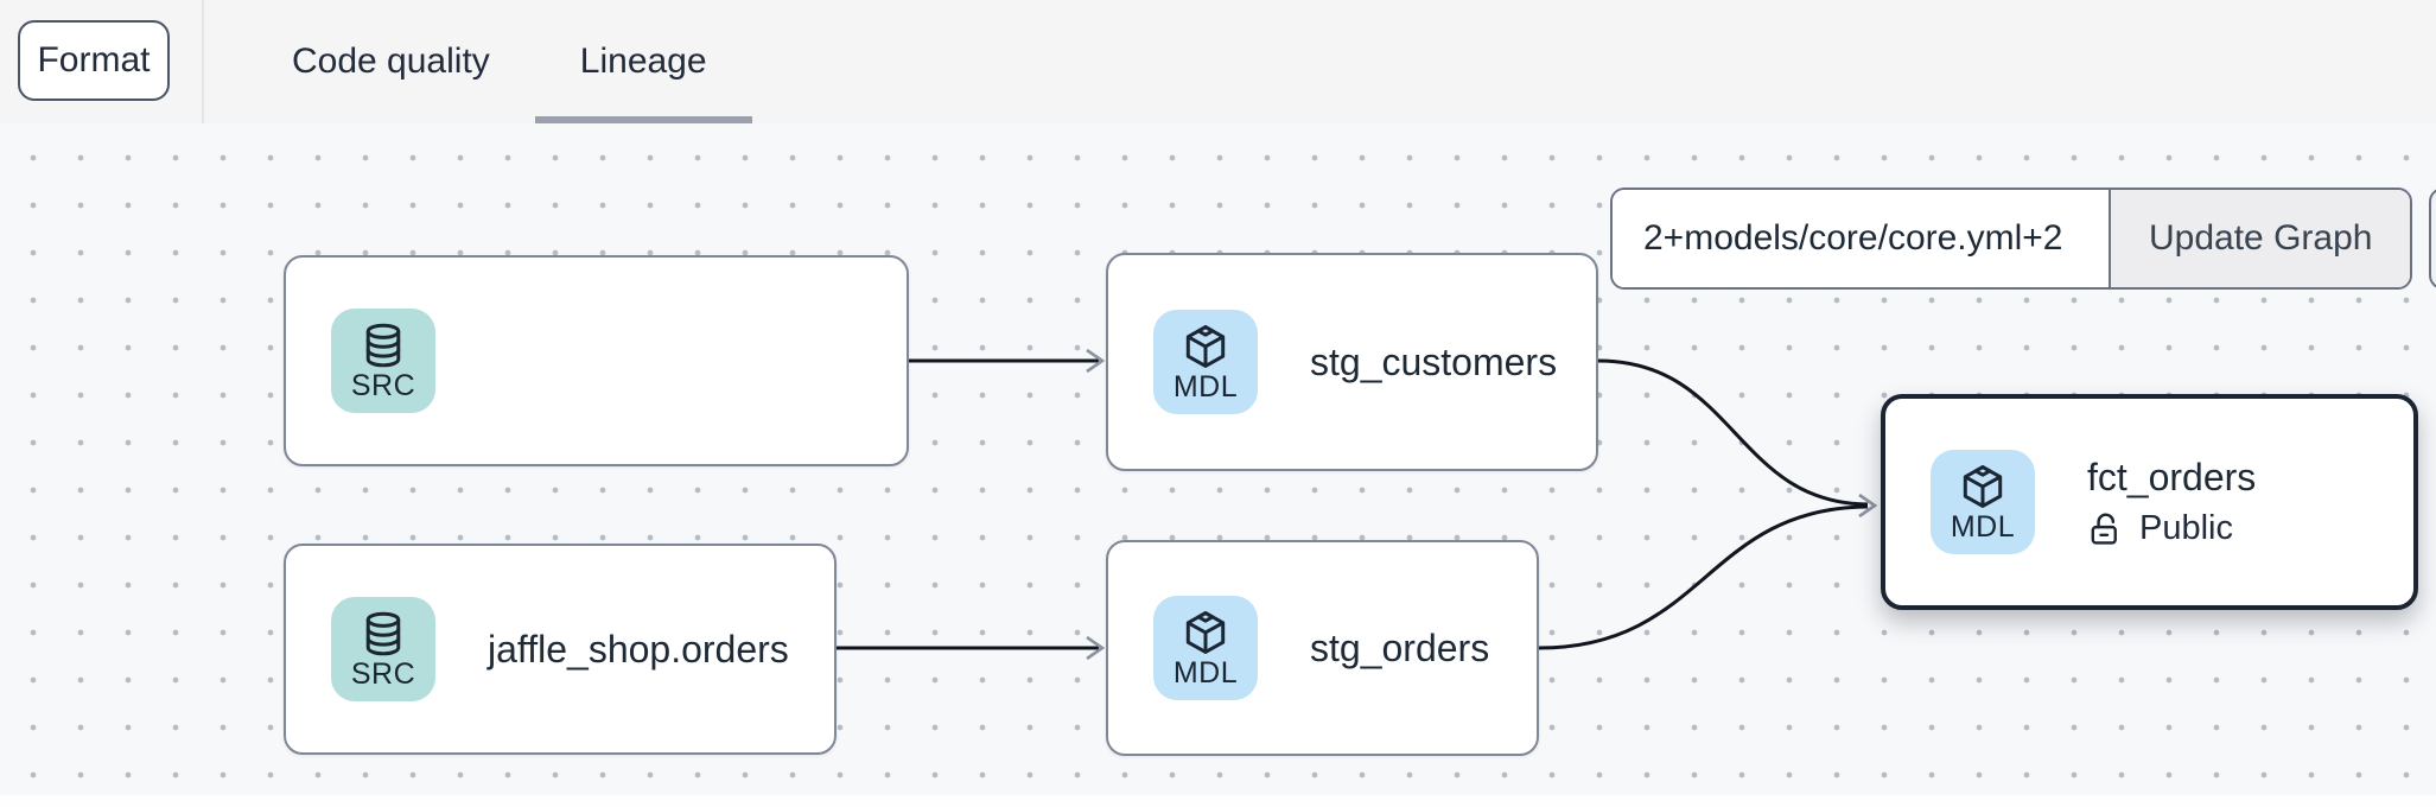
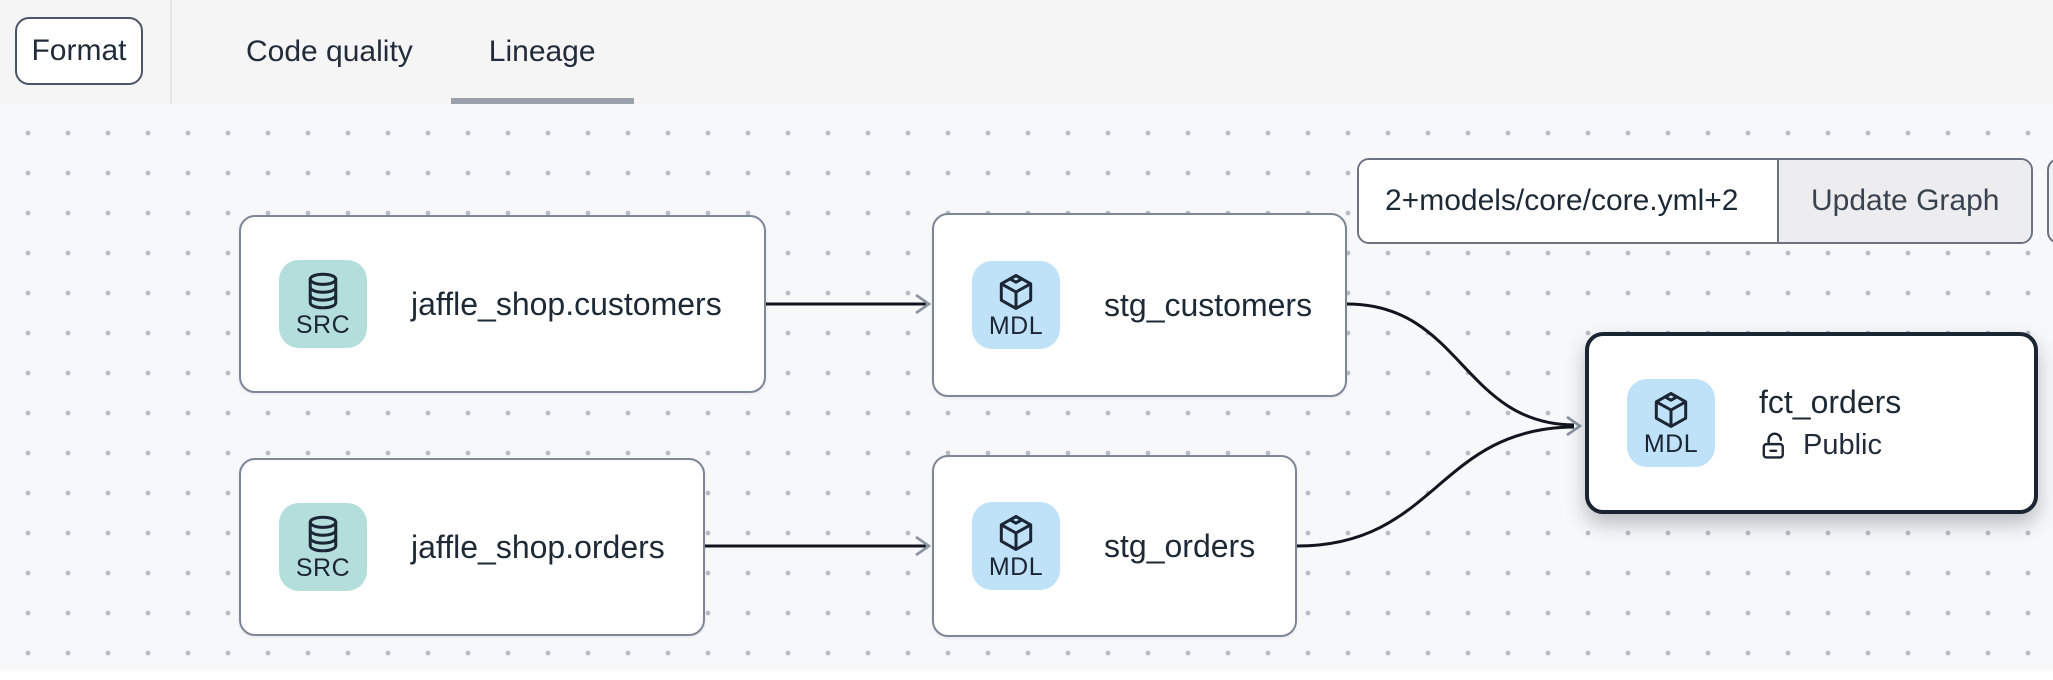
  Format
  Code quality
  Lineage
  SRC
+ jaffle_shop.customers
  MDL
  stg_customers
  SRC
  jaffle_shop.orders
  MDL
  stg_orders
  MDL
  fct_orders
  Public
  2+models/core/core.yml+2
  Update Graph
